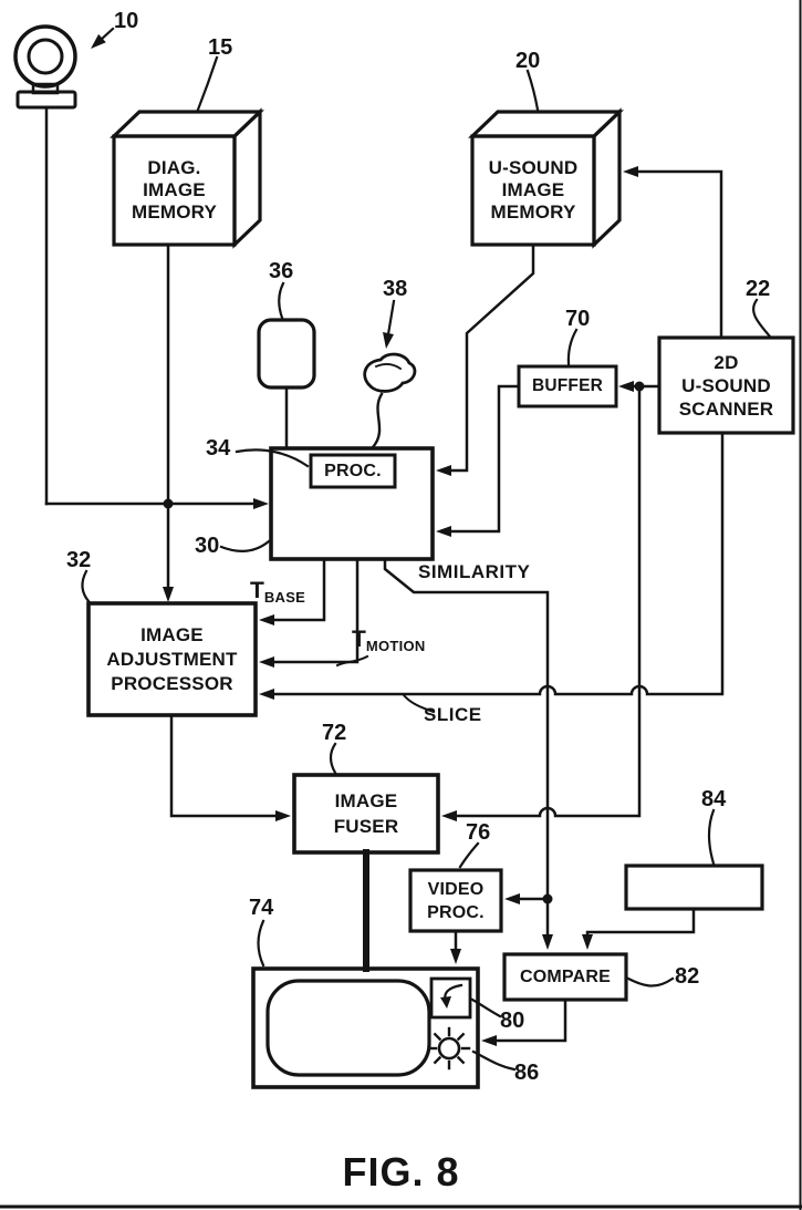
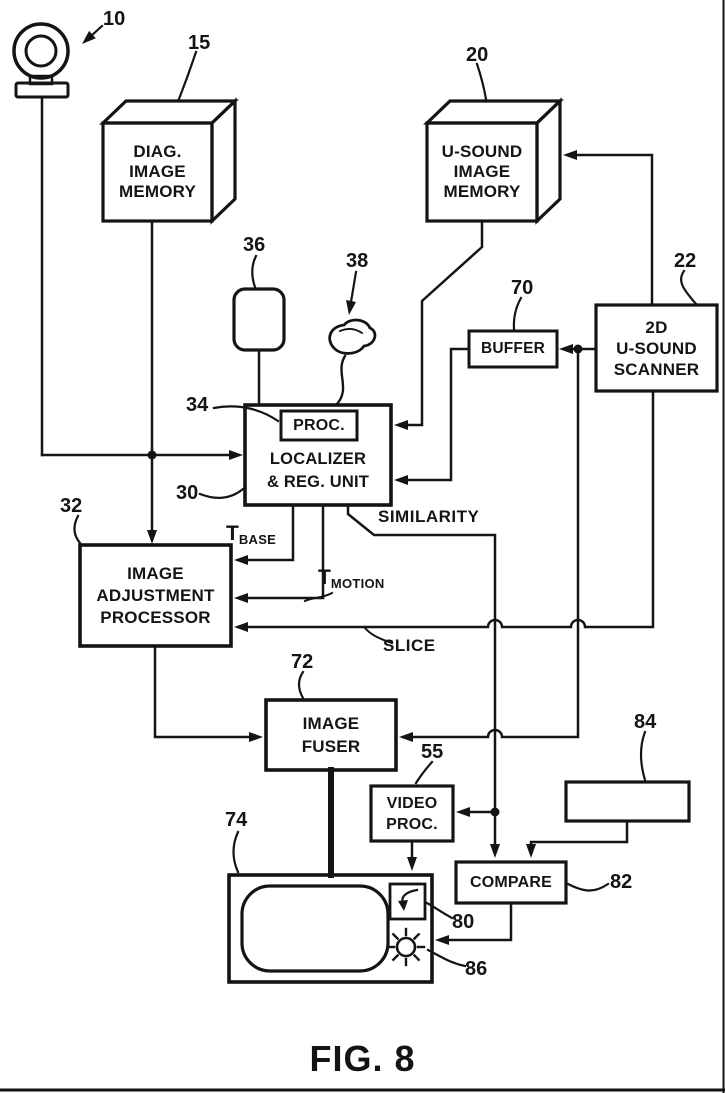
  DIAG.
  IMAGE
  MEMORY
  U-SOUND
  IMAGE
  MEMORY
  2D
  U-SOUND
  SCANNER
  BUFFER
  PROC.
+ LOCALIZER
+ & REG. UNIT
  IMAGE
  ADJUSTMENT
  PROCESSOR
  IMAGE
  FUSER
  VIDEO
  PROC.
  COMPARE
  SIMILARITY
  SLICE
  TBASE
  TMOTION
  10
  15
  20
  22
  70
  36
  38
  34
  30
  32
  72
- 76
+ 55
  84
  82
  74
  80
  86
  FIG. 8
